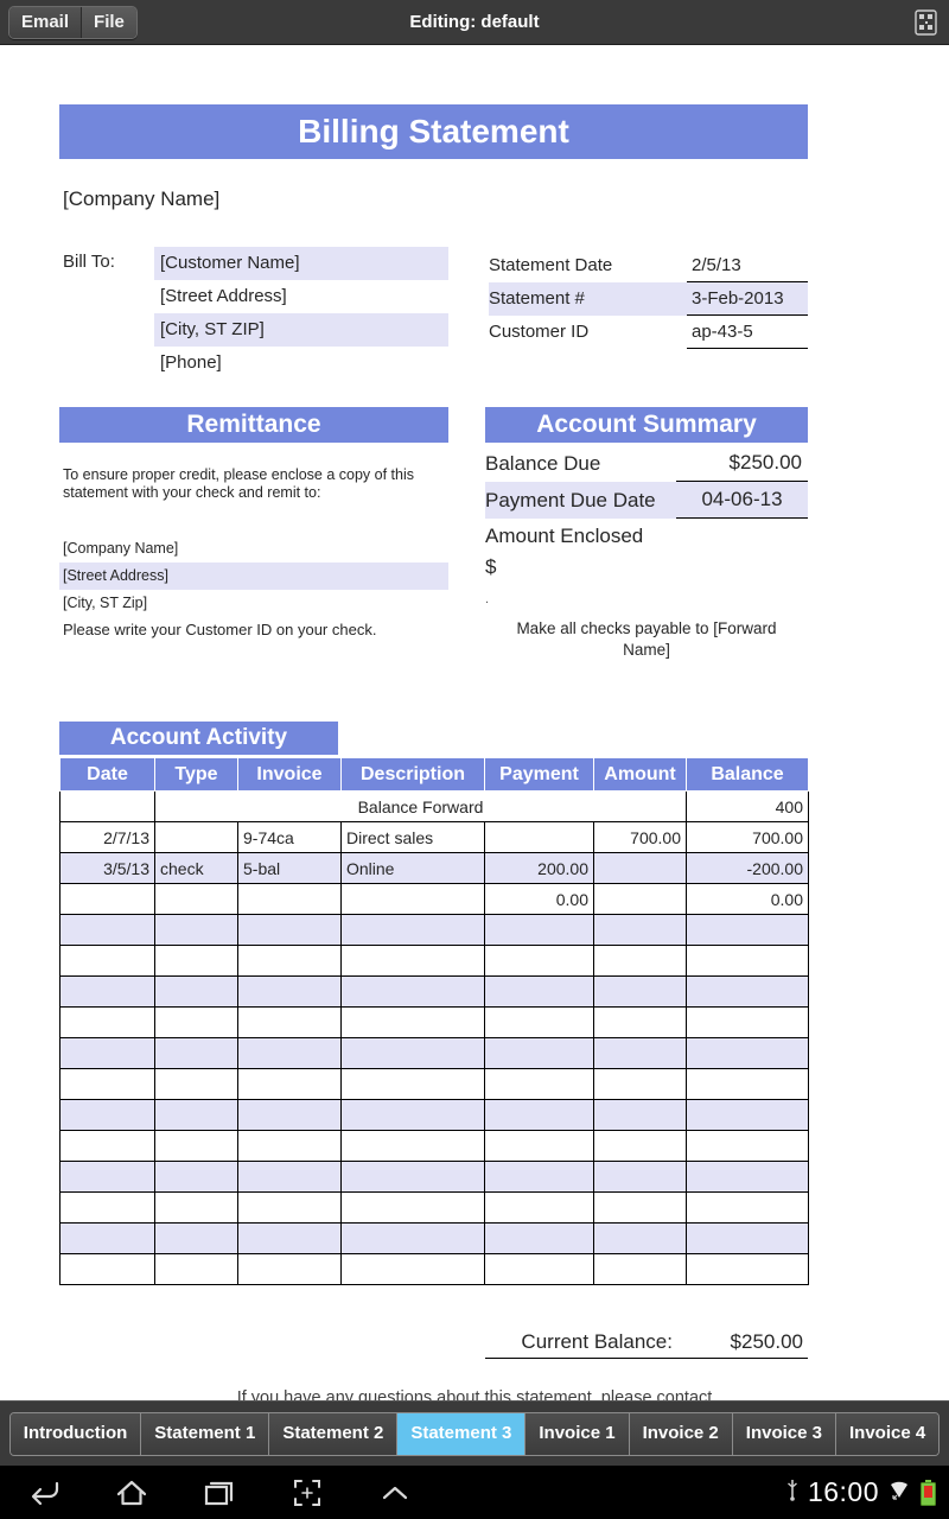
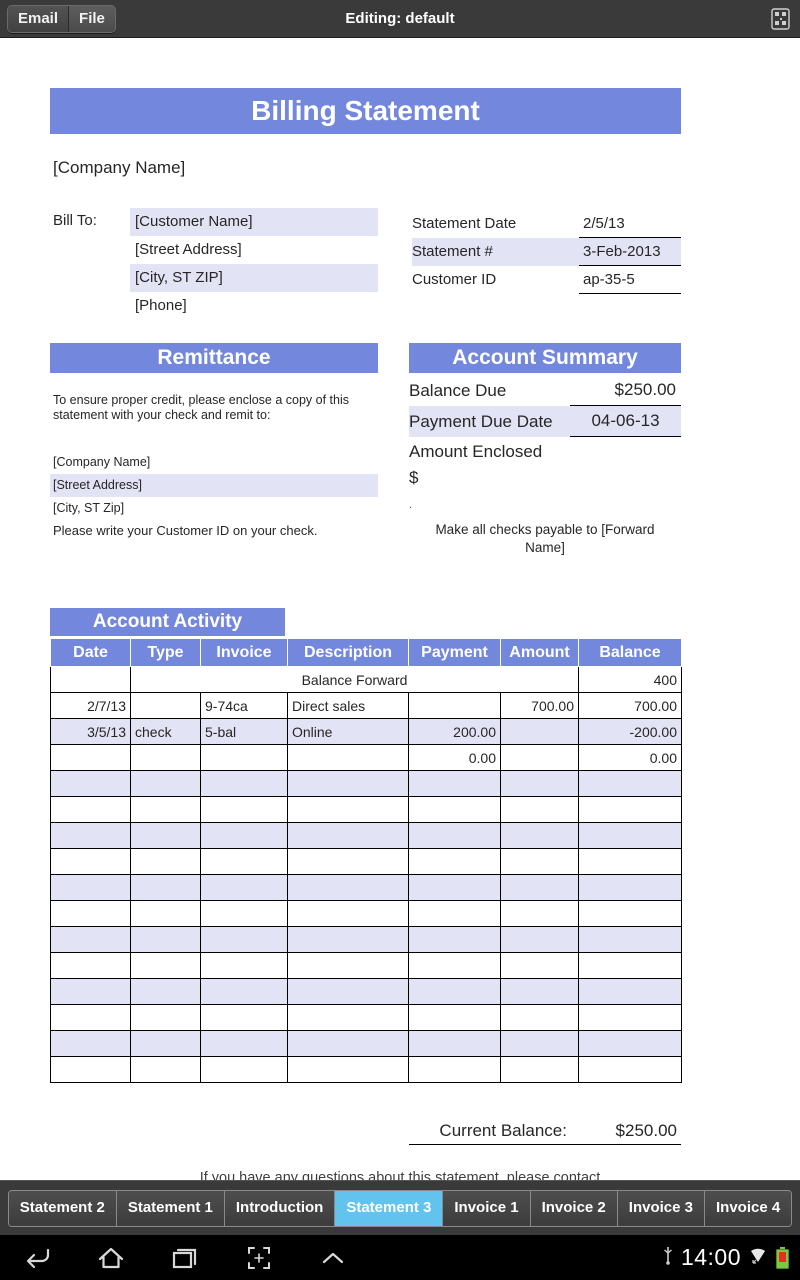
  Email
  File
  Editing: default
  Billing Statement
  [Company Name]
  Bill To:
  [Customer Name]
  [Street Address]
  [City, ST ZIP]
  [Phone]
  Statement Date
  2/5/13
  Statement #
  3-Feb-2013
  Customer ID
- ap-43-5
+ ap-35-5
  Remittance
  To ensure proper credit, please enclose a copy of this statement with your check and remit to:
  [Company Name]
  [Street Address]
  [City, ST Zip]
  Please write your Customer ID on your check.
  Account Summary
  Balance Due
  $250.00
  Payment Due Date
  04-06-13
  Amount Enclosed
  $
  .
  Make all checks payable to [Forward Name]
  Account Activity
  Date	Type	Invoice	Description	Payment	Amount	Balance
  	Balance Forward	400
  2/7/13		9-74ca	Direct sales		700.00	700.00
  3/5/13	check	5-bal	Online	200.00		-200.00
  				0.00		0.00
  Current Balance:
  $250.00
  If you have any questions about this statement, please contact
- Introduction
+ Statement 2
  Statement 1
- Statement 2
+ Introduction
  Statement 3
  Invoice 1
  Invoice 2
  Invoice 3
  Invoice 4
- 16:00
+ 14:00
